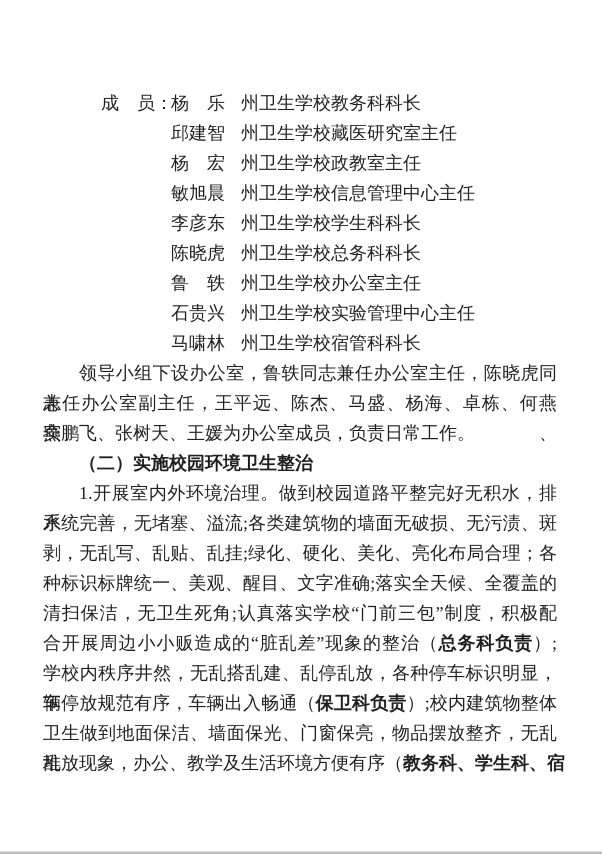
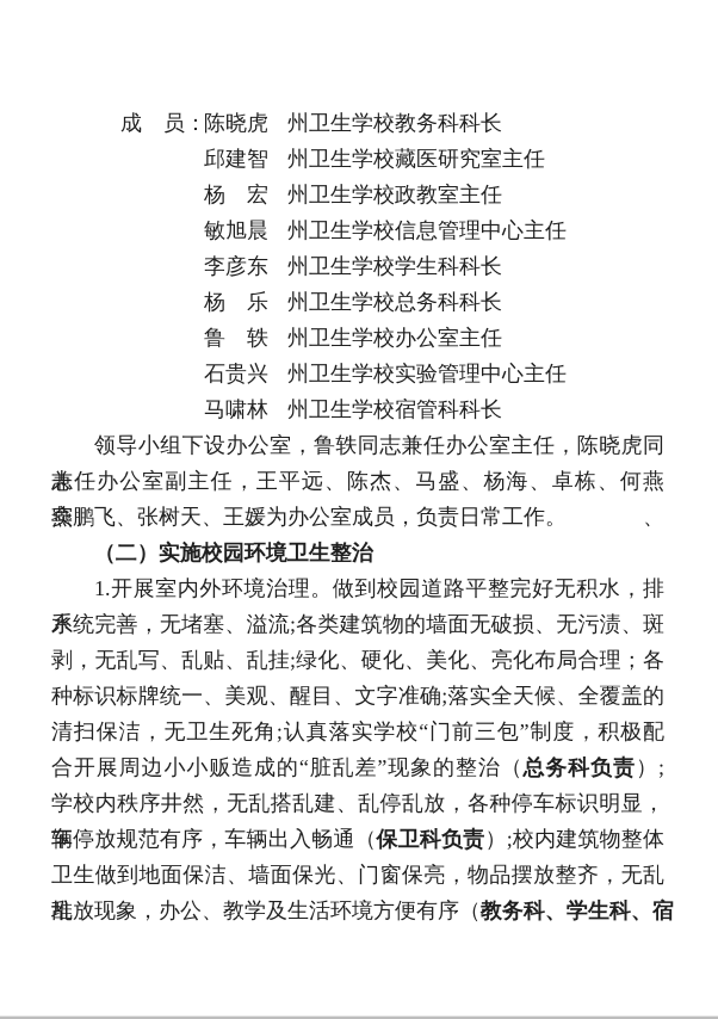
- 杨 乐 州卫生学校教务科科长
+ 陈晓虎 州卫生学校教务科科长
  成 员：
  邱建智 州卫生学校藏医研究室主任
  杨 宏 州卫生学校政教室主任
  敏旭晨 州卫生学校信息管理中心主任
  李彦东 州卫生学校学生科科长
- 陈晓虎 州卫生学校总务科科长
+ 杨 乐 州卫生学校总务科科长
  鲁 轶 州卫生学校办公室主任
  石贵兴 州卫生学校实验管理中心主任
  马啸林 州卫生学校宿管科科长
  领导小组下设办公室，鲁轶同志兼任办公室主任，陈晓虎同志
  兼任办公室副主任，王平远、陈杰、马盛、杨海、卓栋、何燕燕、
  窦鹏飞、张树天、王媛为办公室成员，负责日常工作。
  （二）实施校园环境卫生整治
  1.开展室内外环境治理。做到校园道路平整完好无积水，排水
  系统完善，无堵塞、溢流;各类建筑物的墙面无破损、无污渍、斑
  剥，无乱写、乱贴、乱挂;绿化、硬化、美化、亮化布局合理；各
  种标识标牌统一、美观、醒目、文字准确;落实全天候、全覆盖的
  清扫保洁，无卫生死角;认真落实学校“门前三包”制度，积极配
  合开展周边小小贩造成的“脏乱差”现象的整治（总务科负责）;
  学校内秩序井然，无乱搭乱建、乱停乱放，各种停车标识明显，车
  辆停放规范有序，车辆出入畅通（保卫科负责）;校内建筑物整体
  卫生做到地面保洁、墙面保光、门窗保亮，物品摆放整齐，无乱堆
  乱放现象，办公、教学及生活环境方便有序（教务科、学生科、宿
